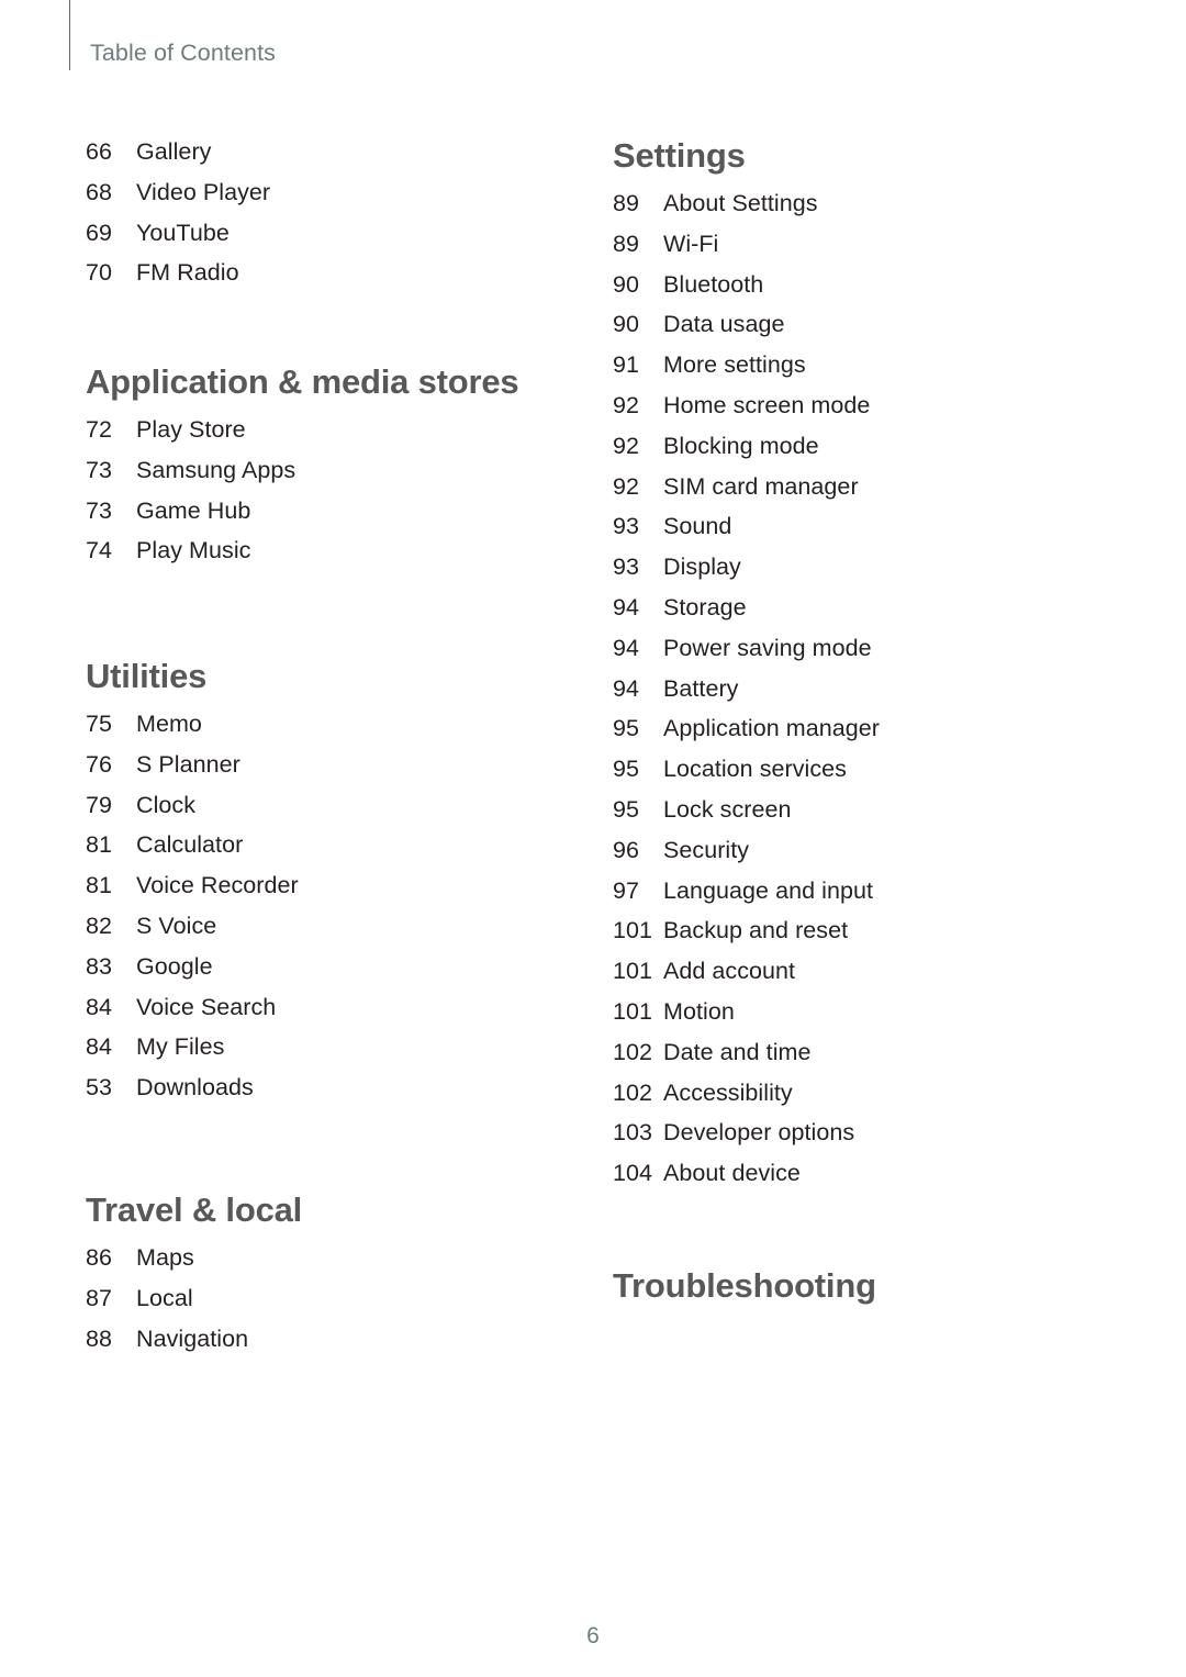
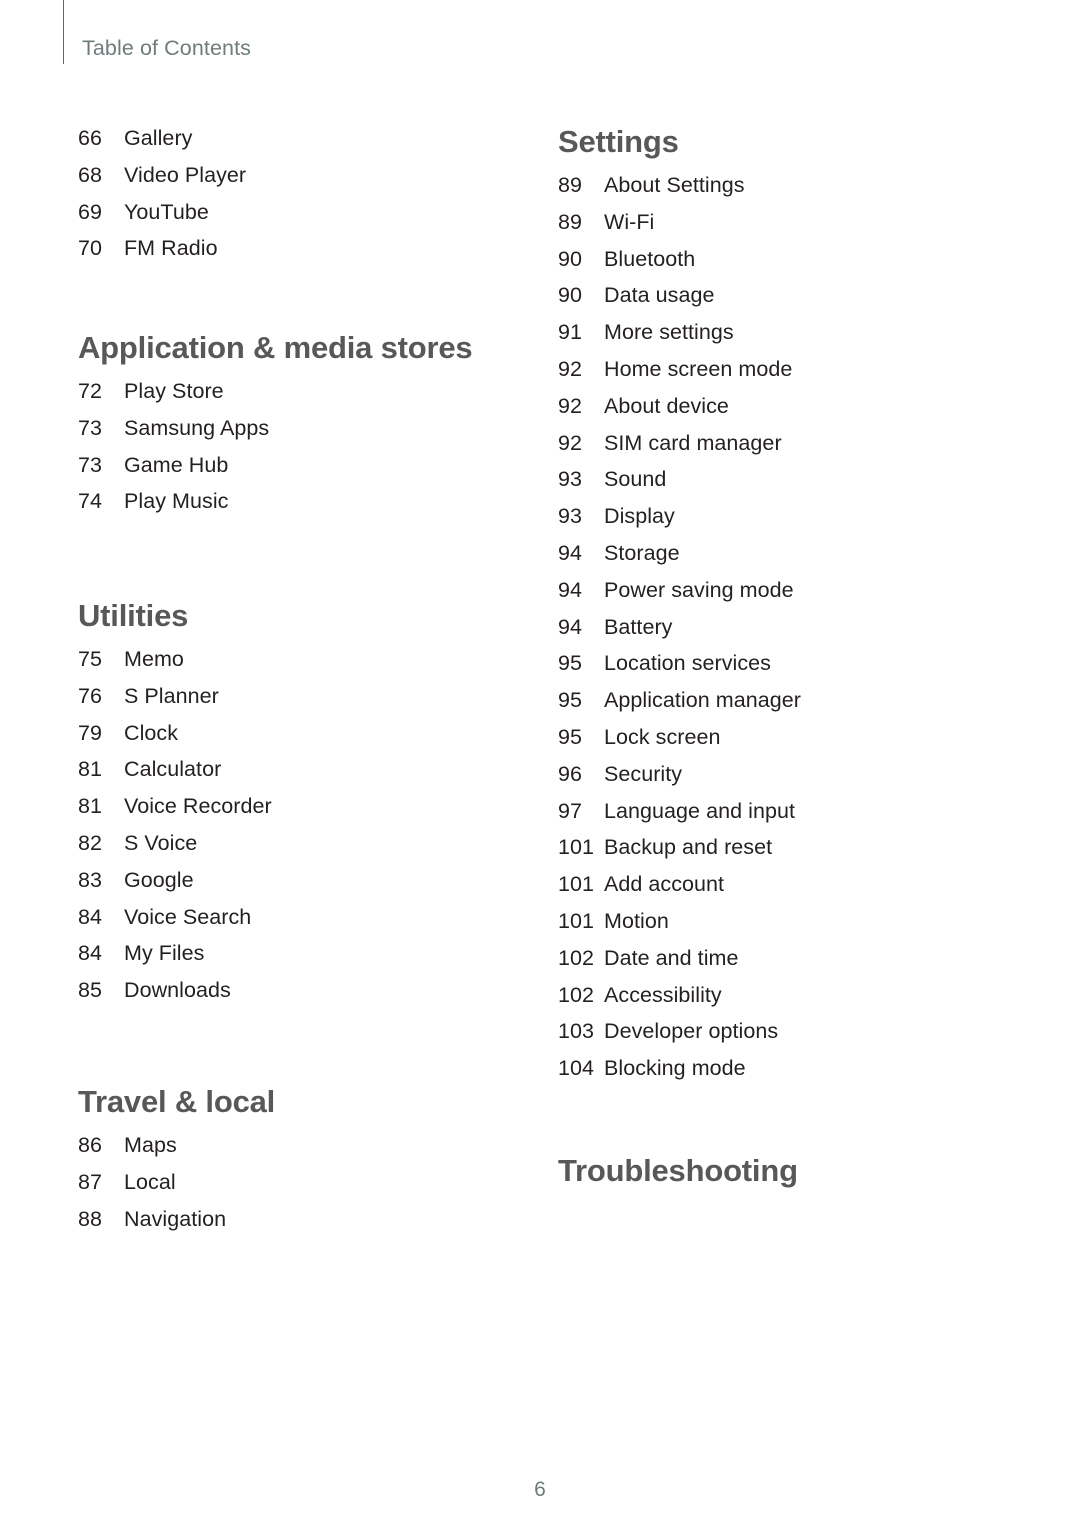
  Table of Contents
  66
  Gallery
  68
  Video Player
  69
  YouTube
  70
  FM Radio
  Application & media stores
  72
  Play Store
  73
  Samsung Apps
  73
  Game Hub
  74
  Play Music
  Utilities
  75
  Memo
  76
  S Planner
  79
  Clock
  81
  Calculator
  81
  Voice Recorder
  82
  S Voice
  83
  Google
  84
  Voice Search
  84
  My Files
- 53
+ 85
  Downloads
  Travel & local
  86
  Maps
  87
  Local
  88
  Navigation
  Settings
  89
  About Settings
  89
  Wi-Fi
  90
  Bluetooth
  90
  Data usage
  91
  More settings
  92
  Home screen mode
  92
- Blocking mode
+ About device
  92
  SIM card manager
  93
  Sound
  93
  Display
  94
  Storage
  94
  Power saving mode
  94
  Battery
  95
- Application manager
+ Location services
  95
- Location services
+ Application manager
  95
  Lock screen
  96
  Security
  97
  Language and input
  101
  Backup and reset
  101
  Add account
  101
  Motion
  102
  Date and time
  102
  Accessibility
  103
  Developer options
  104
- About device
+ Blocking mode
  Troubleshooting
  6
